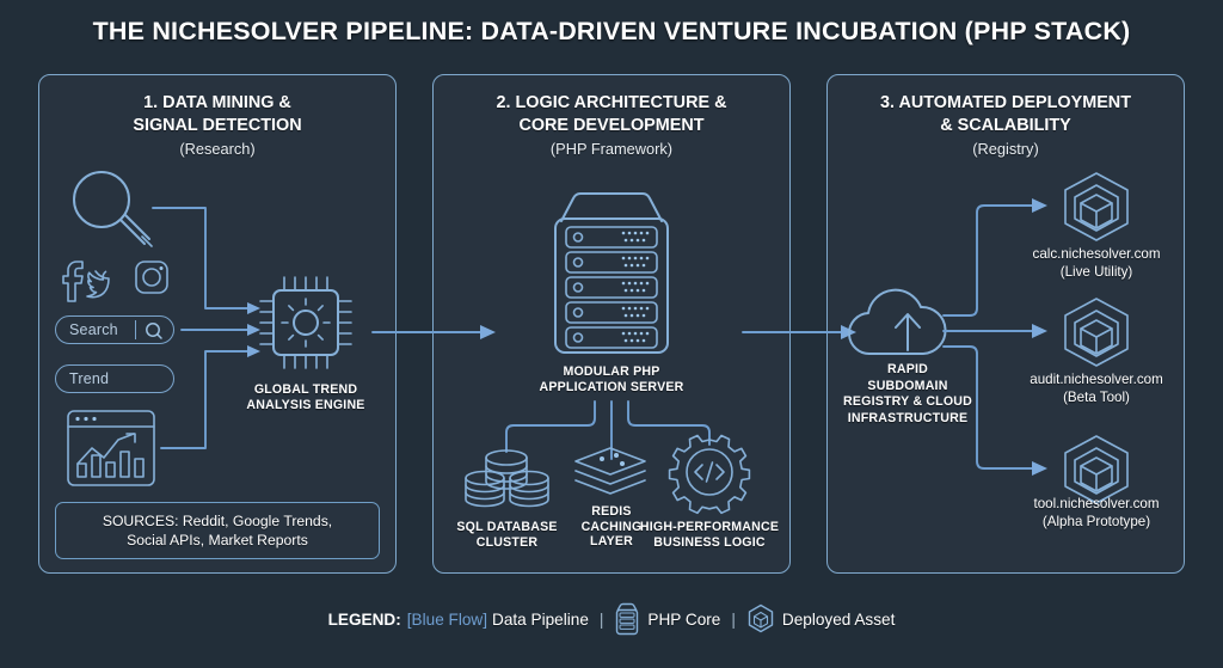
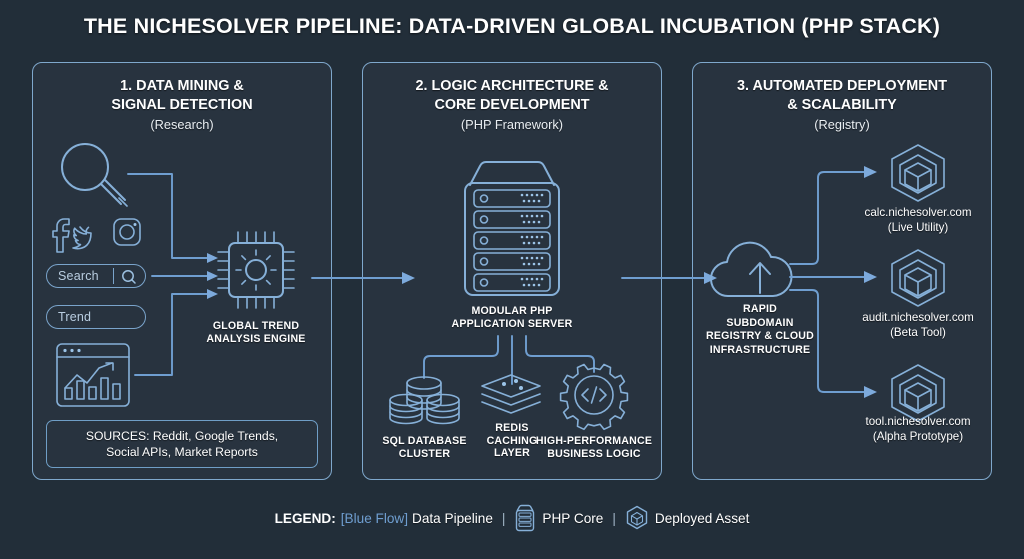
- THE NICHESOLVER PIPELINE: DATA-DRIVEN VENTURE INCUBATION (PHP STACK)
+ THE NICHESOLVER PIPELINE: DATA-DRIVEN GLOBAL INCUBATION (PHP STACK)
  1. DATA MINING &
  SIGNAL DETECTION
  (Research)
  2. LOGIC ARCHITECTURE &
  CORE DEVELOPMENT
  (PHP Framework)
  3. AUTOMATED DEPLOYMENT
  & SCALABILITY
  (Registry)
  Search
  Trend
  GLOBAL TREND
  ANALYSIS ENGINE
  SOURCES: Reddit, Google Trends,
  Social APIs, Market Reports
  MODULAR PHP
  APPLICATION SERVER
  SQL DATABASE
  CLUSTER
  REDIS
  CACHING
  LAYER
  HIGH-PERFORMANCE
  BUSINESS LOGIC
  RAPID
  SUBDOMAIN
  REGISTRY & CLOUD
  INFRASTRUCTURE
  calc.nichesolver.com
  (Live Utility)
  audit.nichesolver.com
  (Beta Tool)
  tool.nichesolver.com
  (Alpha Prototype)
  LEGEND:
  [Blue Flow]
  Data Pipeline
  |
  PHP Core
  |
  Deployed Asset
